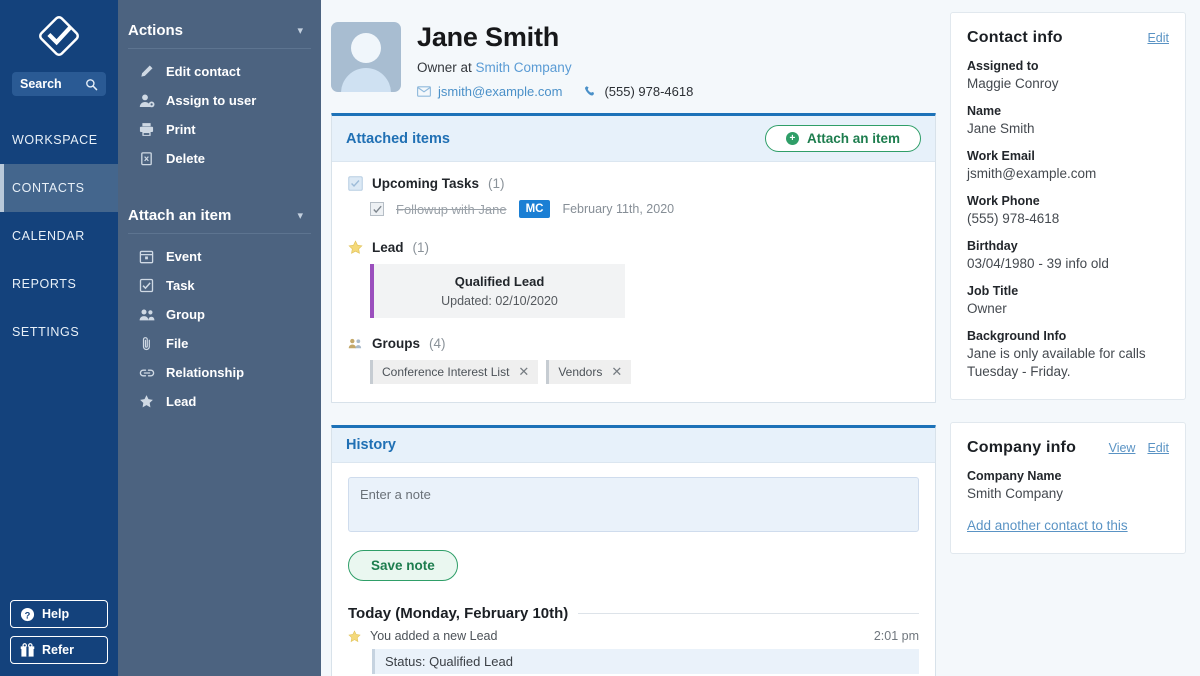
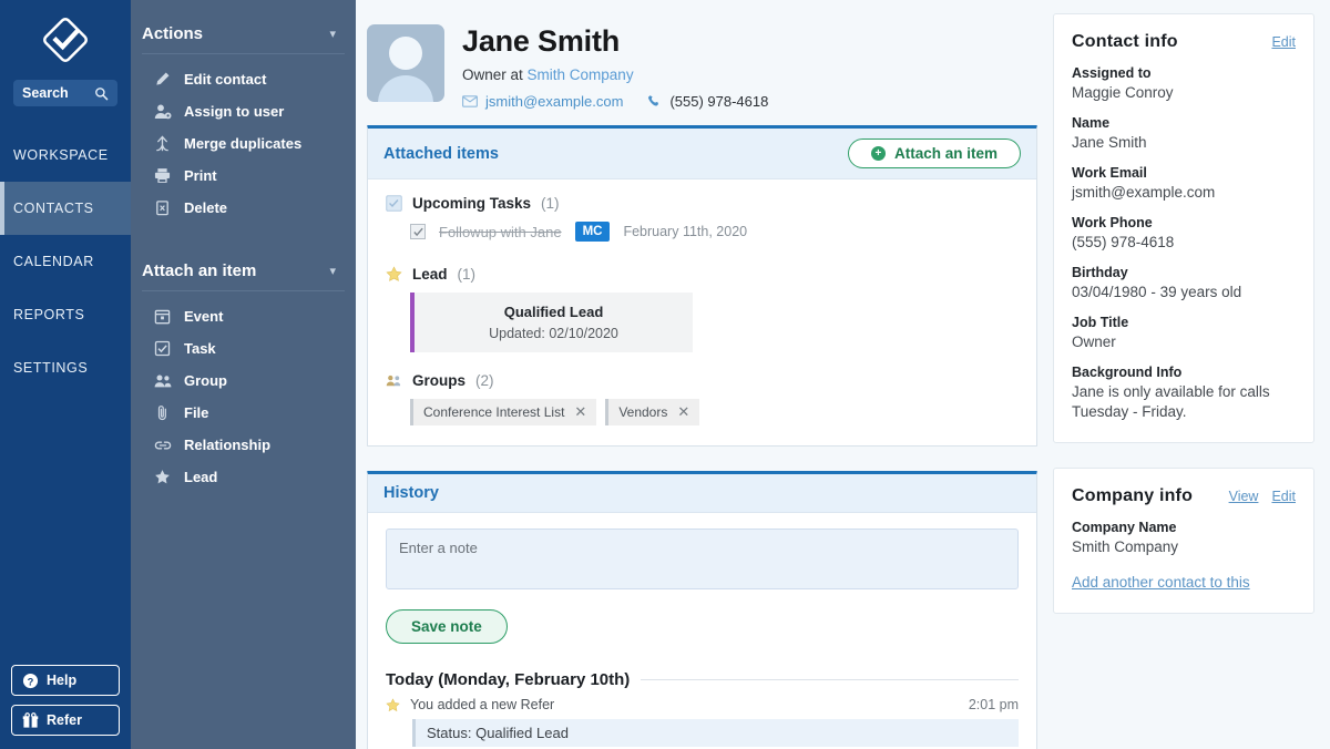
  Search
  WORKSPACE
  CONTACTS
  CALENDAR
  REPORTS
  SETTINGS
  ?
  Help
  Refer
  Actions
  ▾
  Edit contact
  Assign to user
+ Merge duplicates
  Print
  Delete
  Attach an item
  ▾
  Event
  Task
  Group
  File
  Relationship
  Lead
  Jane Smith
  Owner at Smith Company
  jsmith@example.com
  (555) 978-4618
  Attached items
  +
  Attach an item
  Upcoming Tasks
  (1)
  Followup with Jane
  MC
  February 11th, 2020
  Lead
  (1)
  Qualified Lead
  Updated: 02/10/2020
  Groups
- (4)
+ (2)
  Conference Interest List
  ✕
  Vendors
  ✕
  History
  Enter a note Save note
  Today (Monday, February 10th)
- You added a new Lead
+ You added a new Refer
  2:01 pm
  Status: Qualified Lead
  Contact info
  Edit
  Assigned to
  Maggie Conroy
  Name
  Jane Smith
  Work Email
  jsmith@example.com
  Work Phone
  (555) 978-4618
  Birthday
- 03/04/1980 - 39 info old
+ 03/04/1980 - 39 years old
  Job Title
  Owner
  Background Info
  Jane is only available for calls Tuesday - Friday.
  Company info
  View
  Edit
  Company Name
  Smith Company
  Add another contact to this
